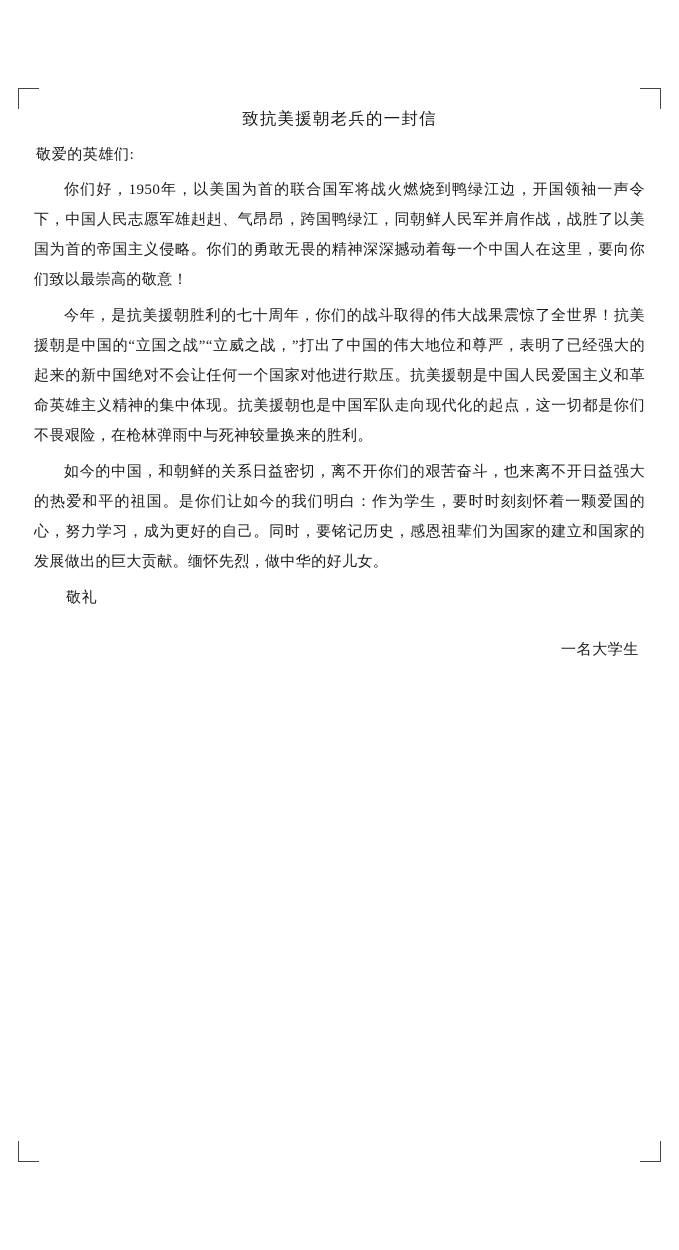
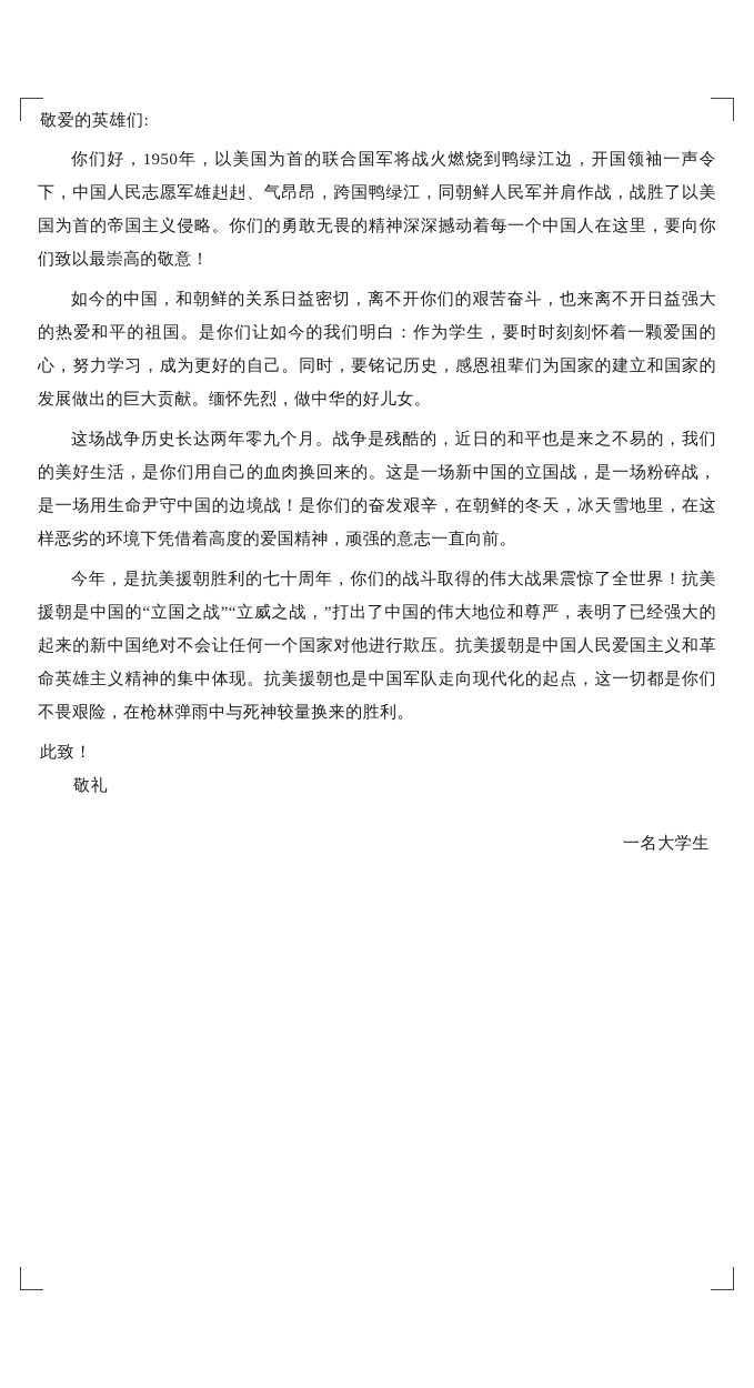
- 致抗美援朝老兵的一封信
  敬爱的英雄们:
  你们好，1950年，以美国为首的联合国军将战火燃烧到鸭绿江边，开国领袖一声令下，中国人民志愿军雄赳赳、气昂昂，跨国鸭绿江，同朝鲜人民军并肩作战，战胜了以美国为首的帝国主义侵略。你们的勇敢无畏的精神深深撼动着每一个中国人在这里，要向你们致以最崇高的敬意！
- 今年，是抗美援朝胜利的七十周年，你们的战斗取得的伟大战果震惊了全世界！抗美援朝是中国的“立国之战”“立威之战，”打出了中国的伟大地位和尊严，表明了已经强大的起来的新中国绝对不会让任何一个国家对他进行欺压。抗美援朝是中国人民爱国主义和革命英雄主义精神的集中体现。抗美援朝也是中国军队走向现代化的起点，这一切都是你们不畏艰险，在枪林弹雨中与死神较量换来的胜利。
+ 如今的中国，和朝鲜的关系日益密切，离不开你们的艰苦奋斗，也来离不开日益强大的热爱和平的祖国。是你们让如今的我们明白：作为学生，要时时刻刻怀着一颗爱国的心，努力学习，成为更好的自己。同时，要铭记历史，感恩祖辈们为国家的建立和国家的发展做出的巨大贡献。缅怀先烈，做中华的好儿女。
+ 这场战争历史长达两年零九个月。战争是残酷的，近日的和平也是来之不易的，我们的美好生活，是你们用自己的血肉换回来的。这是一场新中国的立国战，是一场粉碎战，是一场用生命尹守中国的边境战！是你们的奋发艰辛，在朝鲜的冬天，冰天雪地里，在这样恶劣的环境下凭借着高度的爱国精神，顽强的意志一直向前。
- 如今的中国，和朝鲜的关系日益密切，离不开你们的艰苦奋斗，也来离不开日益强大的热爱和平的祖国。是你们让如今的我们明白：作为学生，要时时刻刻怀着一颗爱国的心，努力学习，成为更好的自己。同时，要铭记历史，感恩祖辈们为国家的建立和国家的发展做出的巨大贡献。缅怀先烈，做中华的好儿女。
+ 今年，是抗美援朝胜利的七十周年，你们的战斗取得的伟大战果震惊了全世界！抗美援朝是中国的“立国之战”“立威之战，”打出了中国的伟大地位和尊严，表明了已经强大的起来的新中国绝对不会让任何一个国家对他进行欺压。抗美援朝是中国人民爱国主义和革命英雄主义精神的集中体现。抗美援朝也是中国军队走向现代化的起点，这一切都是你们不畏艰险，在枪林弹雨中与死神较量换来的胜利。
+ 此致！
  敬礼
  一名大学生
